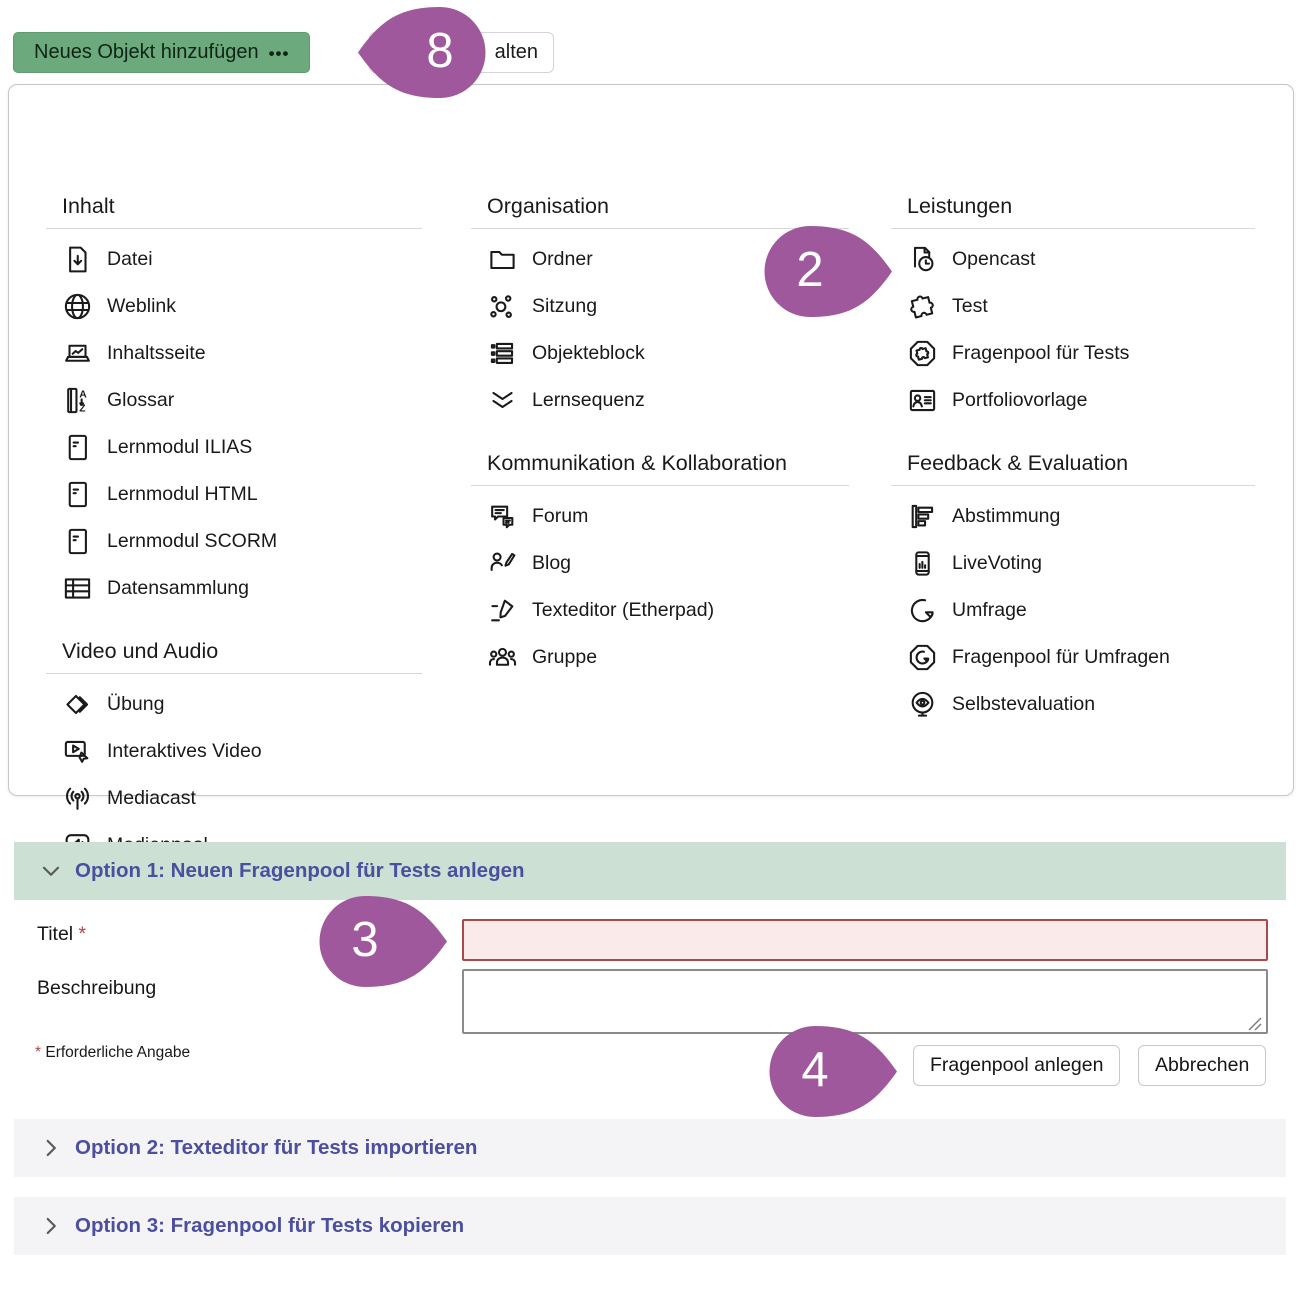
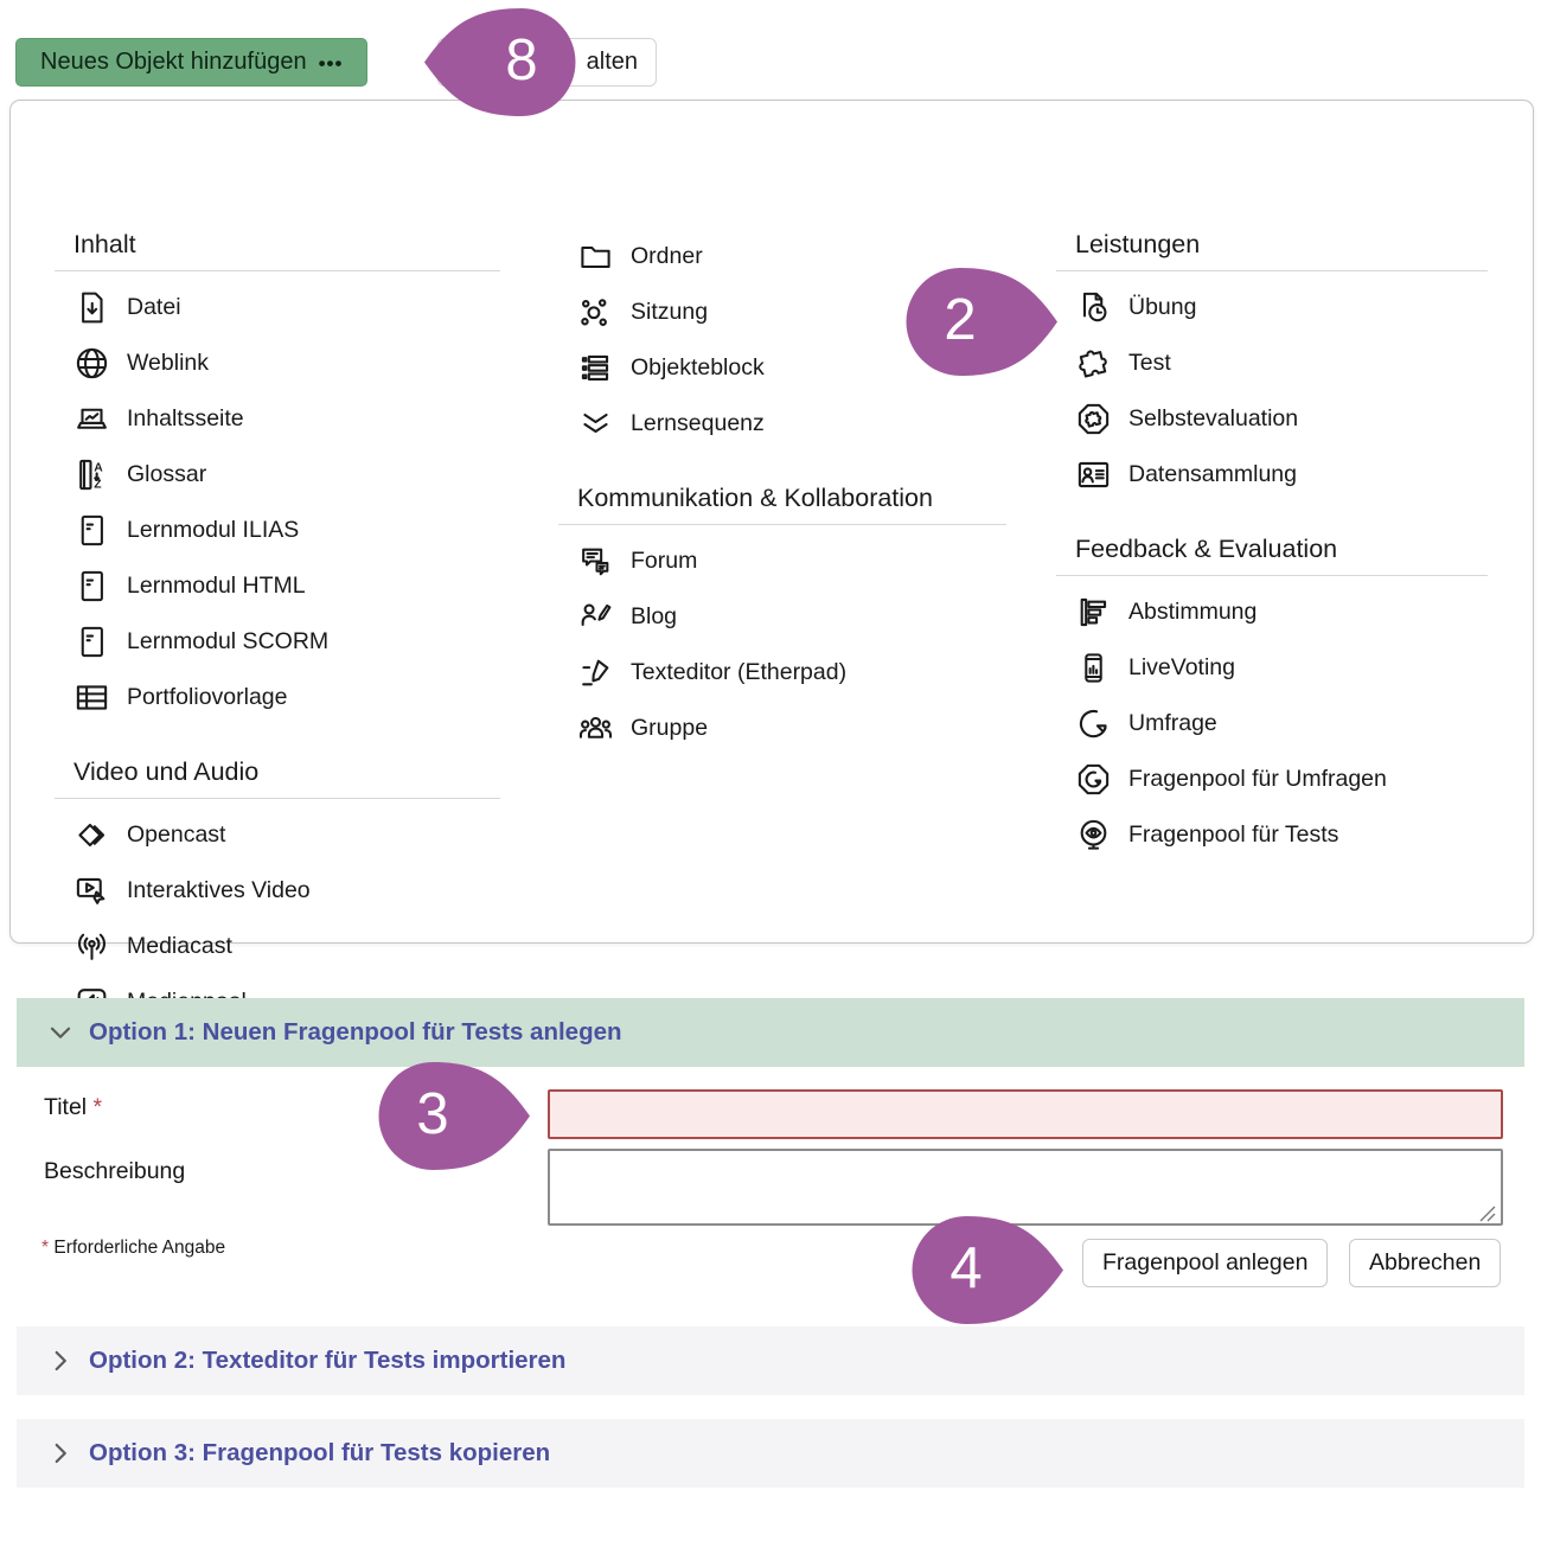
  Neues Objekt hinzufügen
  •••
  alten
  Inhalt
  Datei
  Weblink
  Inhaltsseite
  A
  Z
  Glossar
  Lernmodul ILIAS
  Lernmodul HTML
  Lernmodul SCORM
- Datensammlung
+ Portfoliovorlage
  Video und Audio
- Übung
+ Opencast
  Interaktives Video
  Mediacast
- Organisation
  Ordner
  Sitzung
  Objekteblock
  Lernsequenz
  Kommunikation & Kollaboration
  Forum
  Blog
  Texteditor (Etherpad)
  Gruppe
  Leistungen
- Opencast
+ Übung
  Test
- Fragenpool für Tests
+ Selbstevaluation
- Portfoliovorlage
+ Datensammlung
  Feedback & Evaluation
  Abstimmung
  LiveVoting
  Umfrage
  Fragenpool für Umfragen
- Selbstevaluation
+ Fragenpool für Tests
  8
  2
  3
  4
  Option 1: Neuen Fragenpool für Tests anlegen
  Titel *
  Beschreibung
  * Erforderliche Angabe
  Fragenpool anlegen
  Abbrechen
  Option 2: Texteditor für Tests importieren
  Option 3: Fragenpool für Tests kopieren
